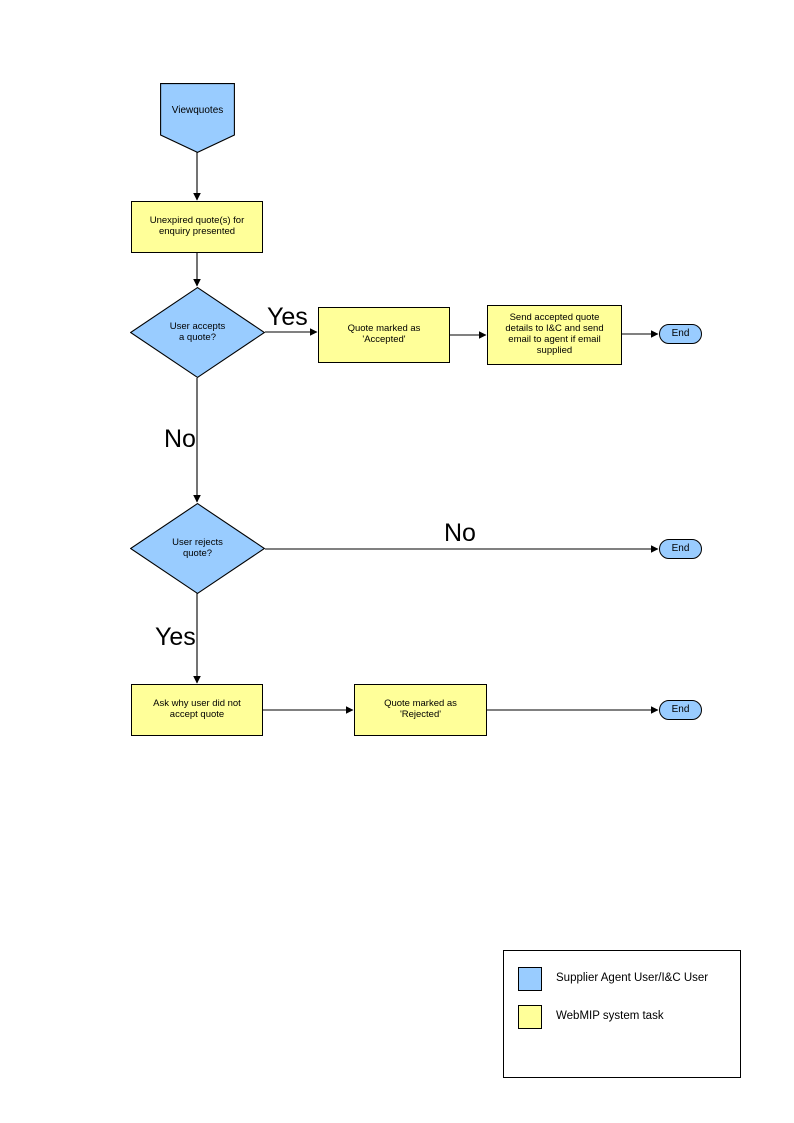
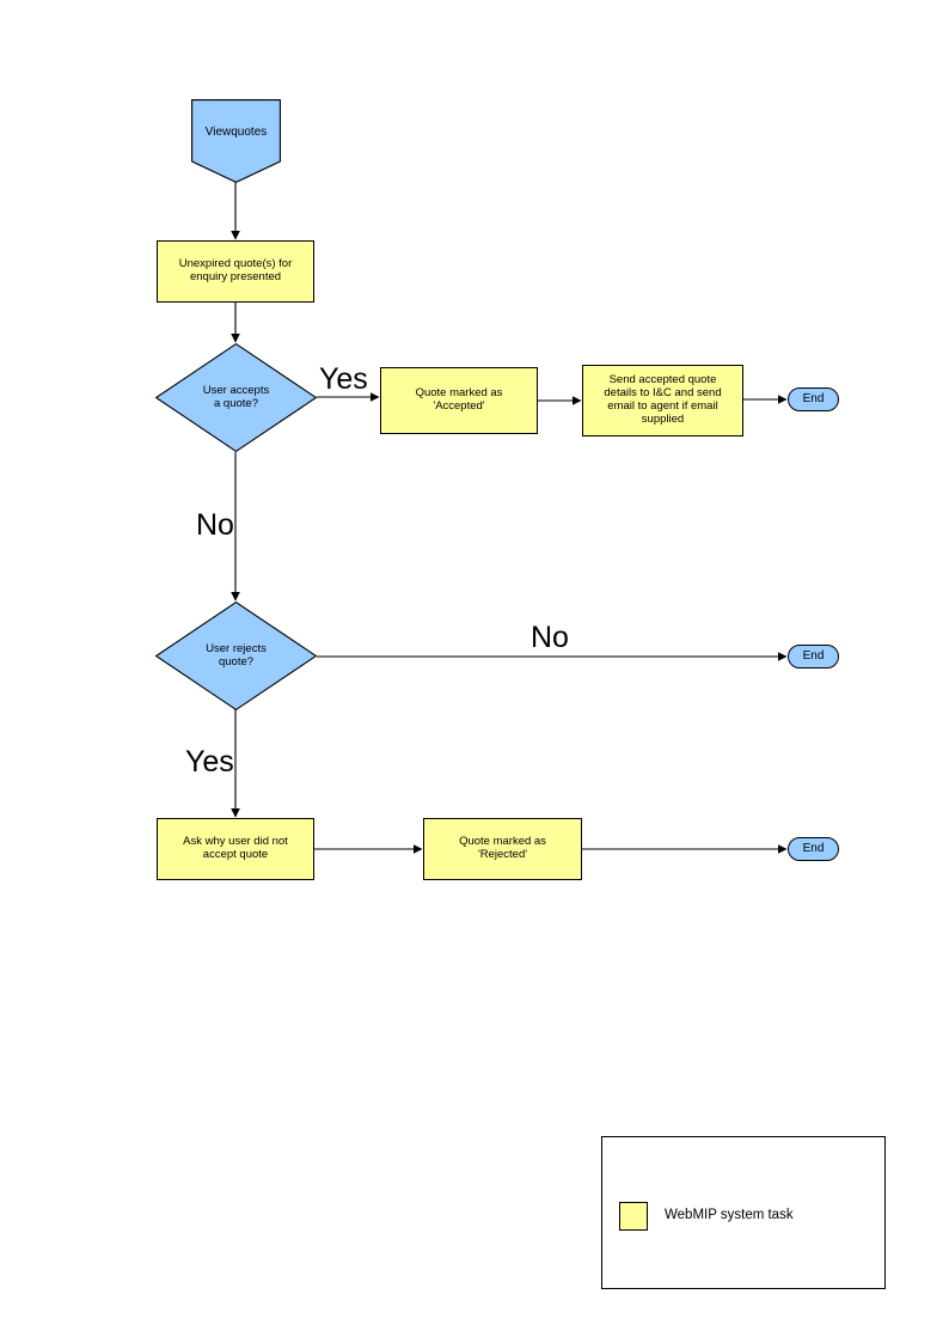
  Viewquotes
  Unexpired quote(s) for
  enquiry presented
  User accepts
  a quote?
  Quote marked as
  'Accepted'
  Send accepted quote
  details to I&C and send
  email to agent if email
  supplied
  End
  User rejects
  quote?
  End
  Ask why user did not
  accept quote
  Quote marked as
  'Rejected'
  End
  Yes
  No
  No
  Yes
- Supplier Agent User/I&C User
  WebMIP system task
